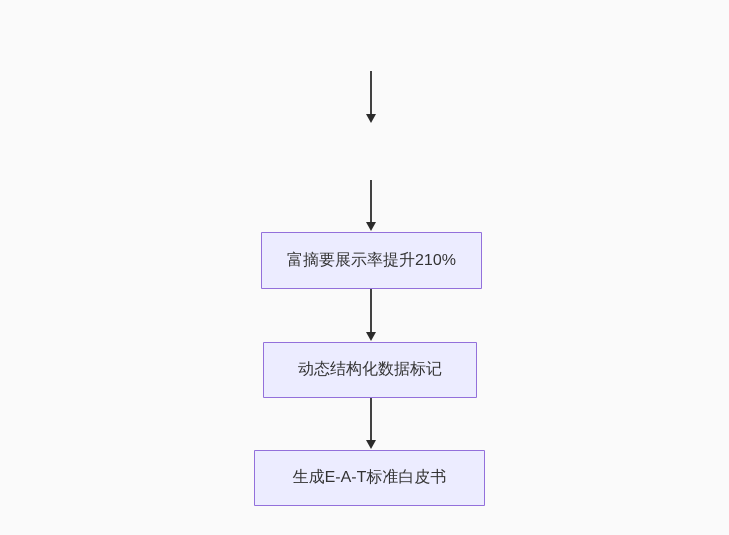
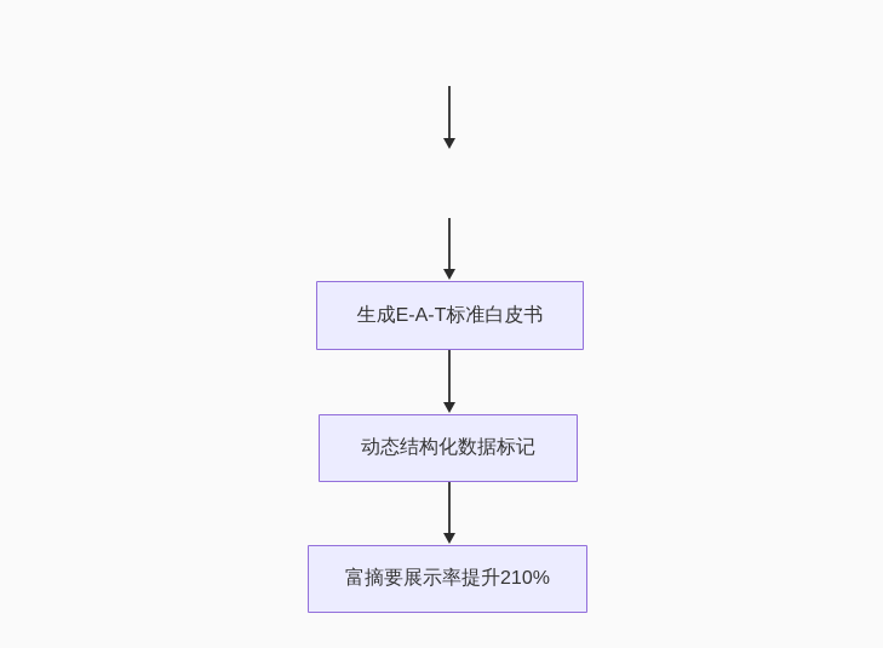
- 富摘要展示率提升210%
+ 生成E-A-T标准白皮书
  动态结构化数据标记
- 生成E-A-T标准白皮书
+ 富摘要展示率提升210%
